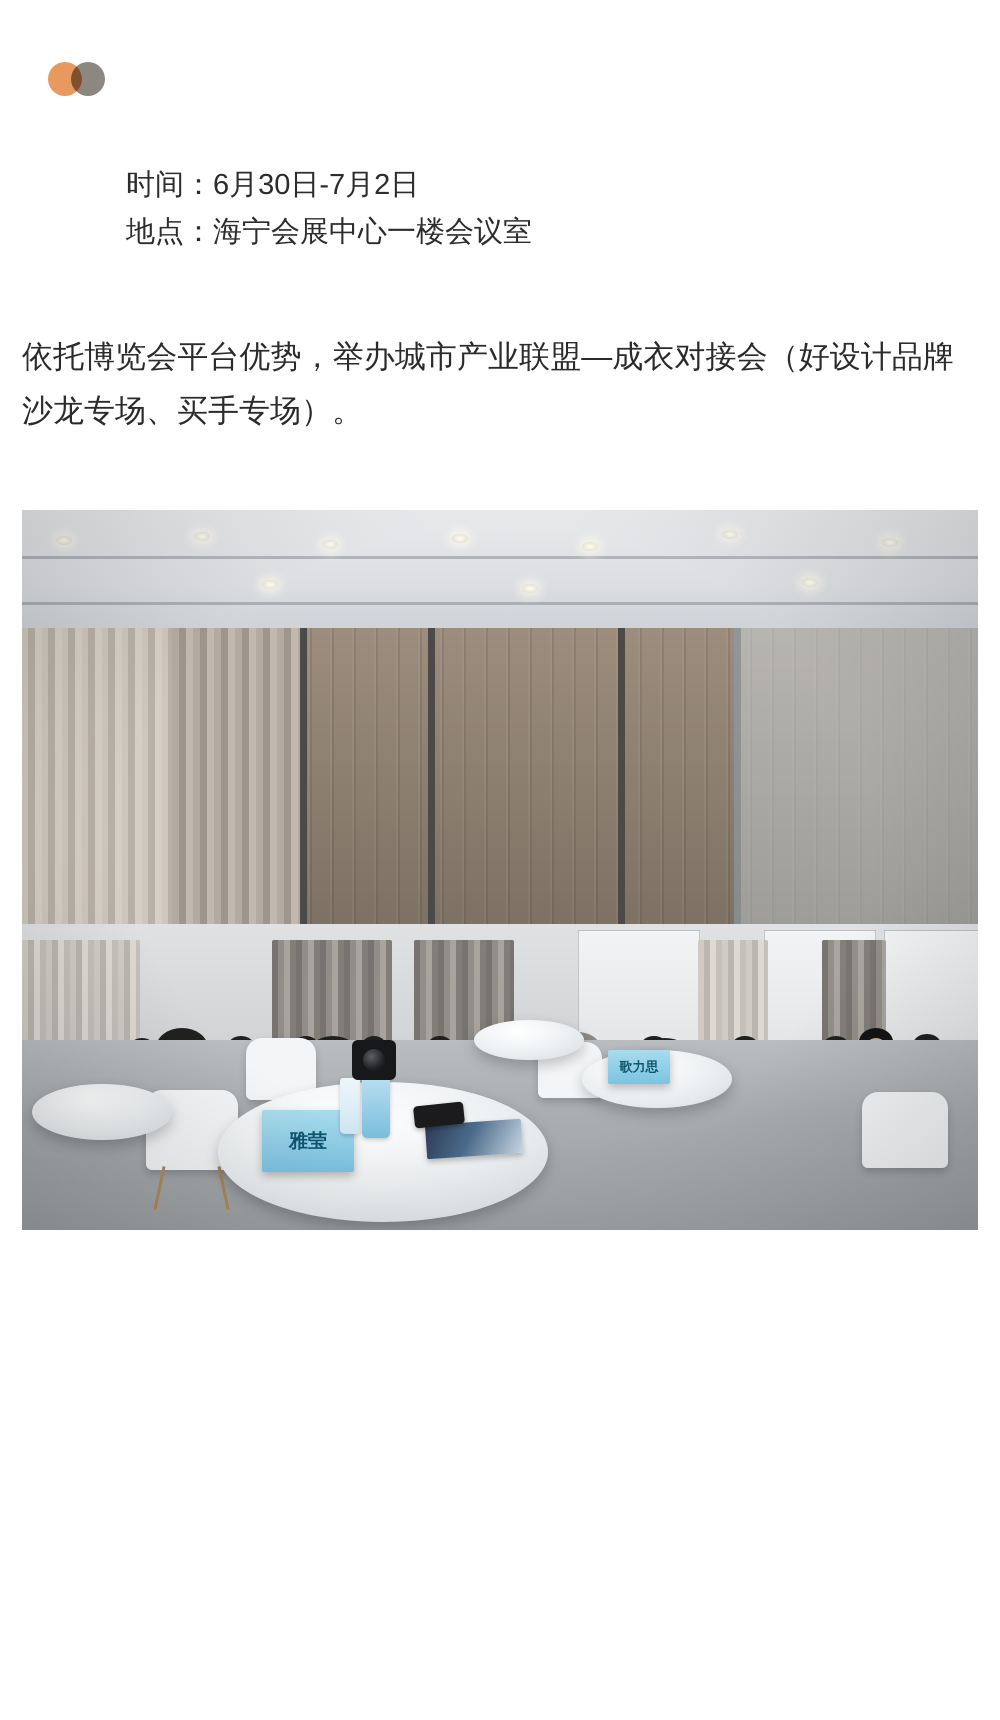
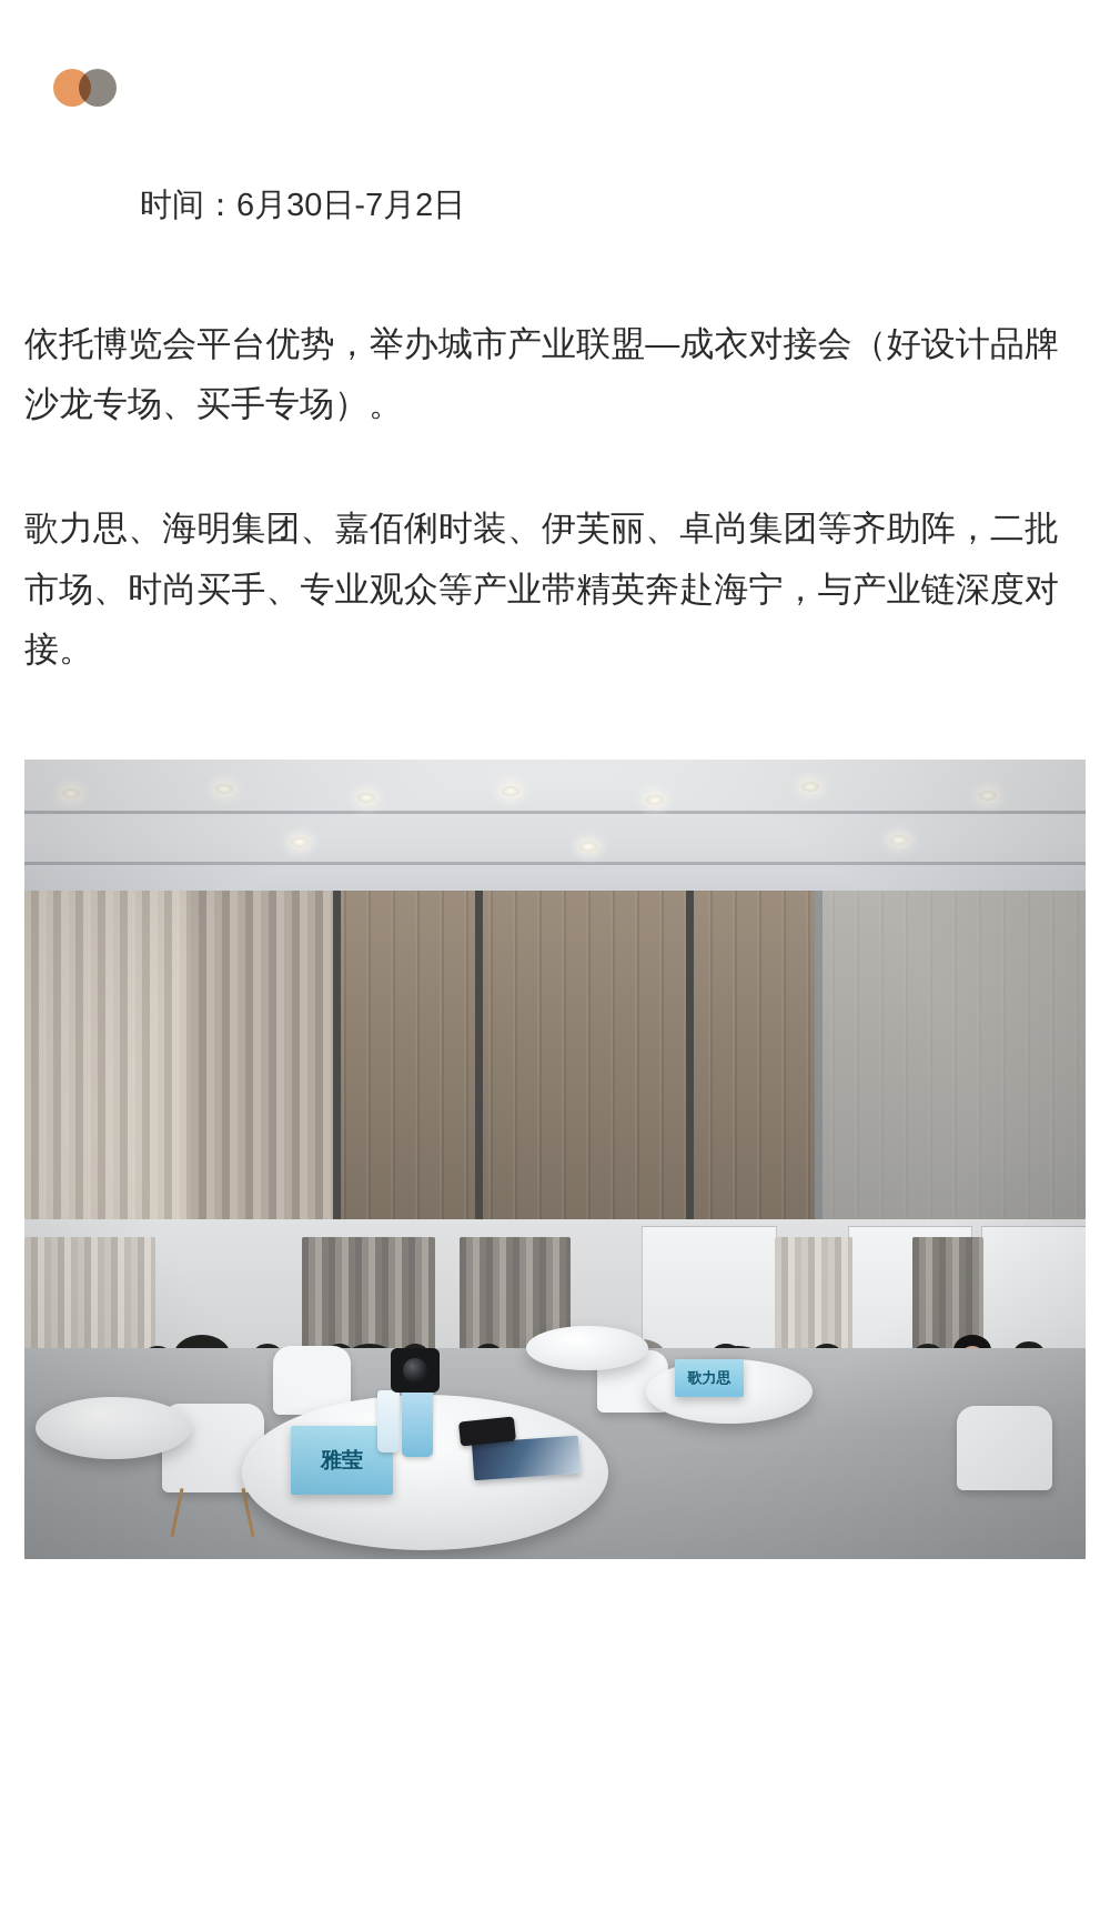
  时间：6月30日-7月2日
- 地点：海宁会展中心一楼会议室
  依托博览会平台优势，举办城市产业联盟—成衣对接会（好设计品牌沙龙专场、买手专场）。
+ 歌力思、海明集团、嘉佰俐时装、伊芙丽、卓尚集团等齐助阵，二批市场、时尚买手、专业观众等产业带精英奔赴海宁，与产业链深度对接。
